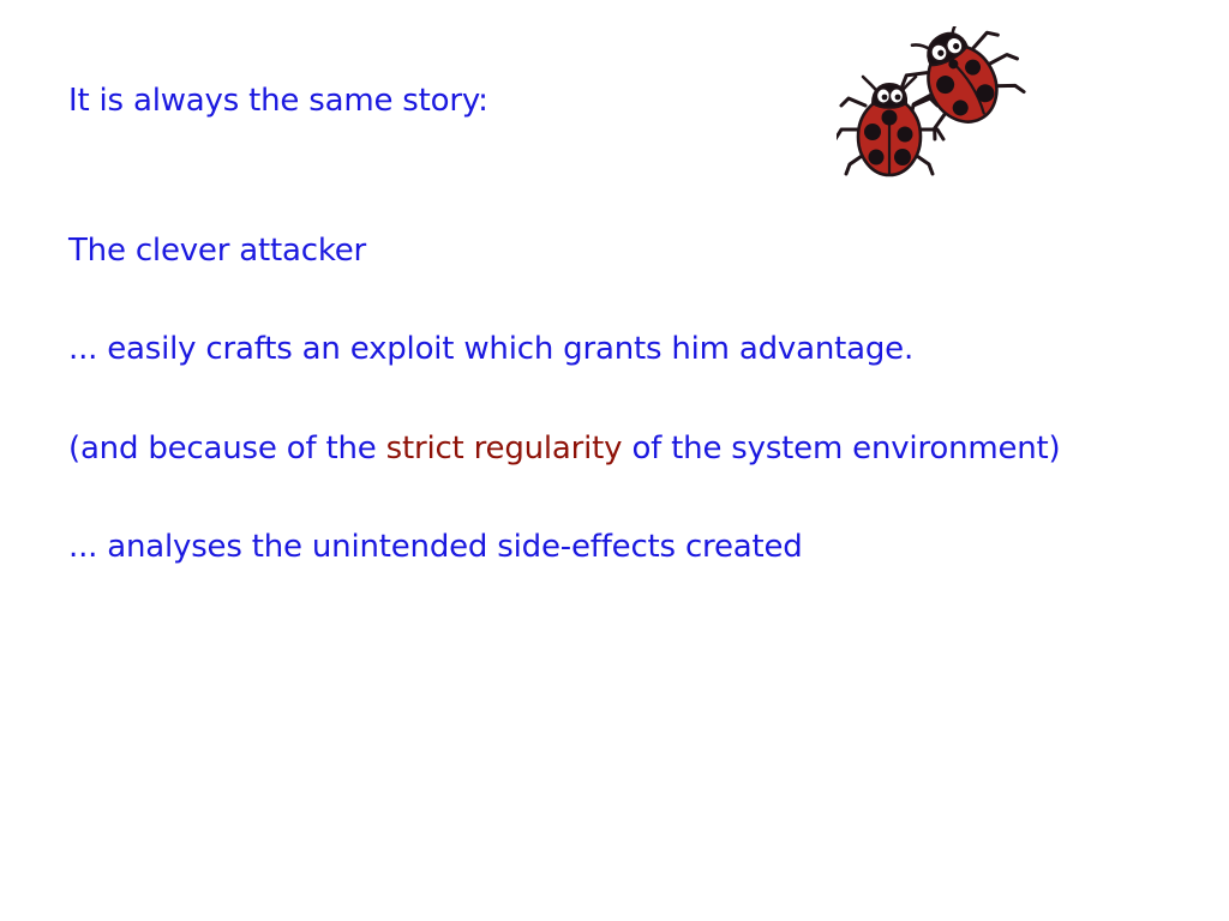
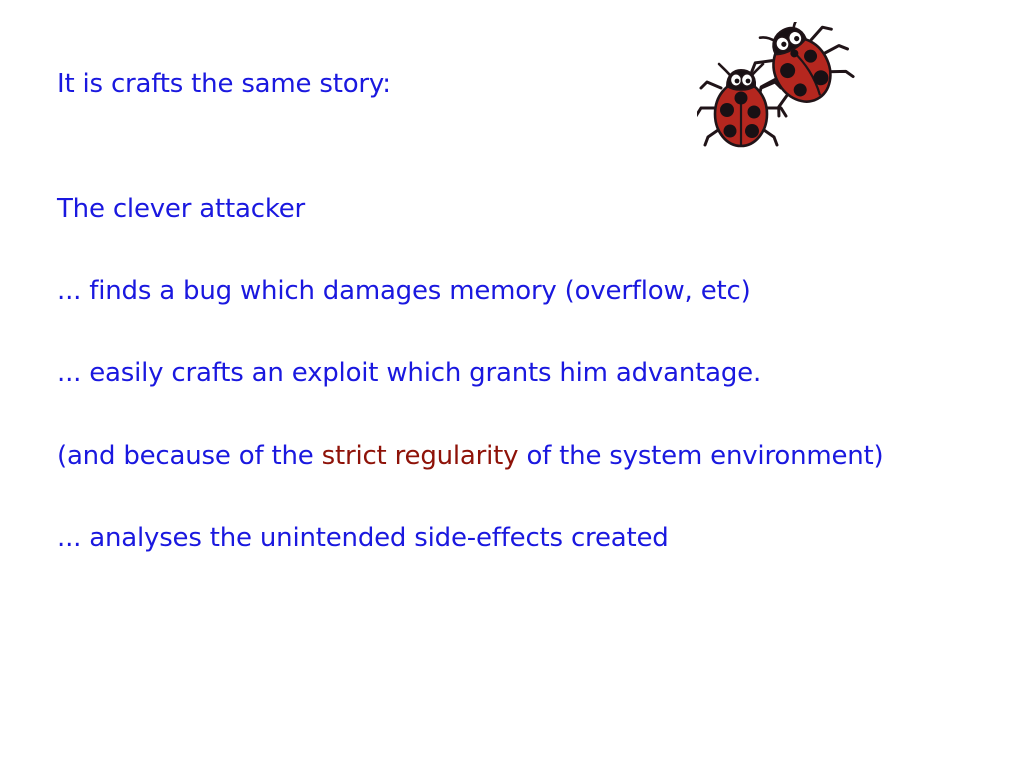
- It is always the same story:
+ It is crafts the same story:
  The clever attacker
+ ... finds a bug which damages memory (overflow, etc)
  ... easily crafts an exploit which grants him advantage.
  (and because of the strict regularity of the system environment)
  ... analyses the unintended side-effects created
